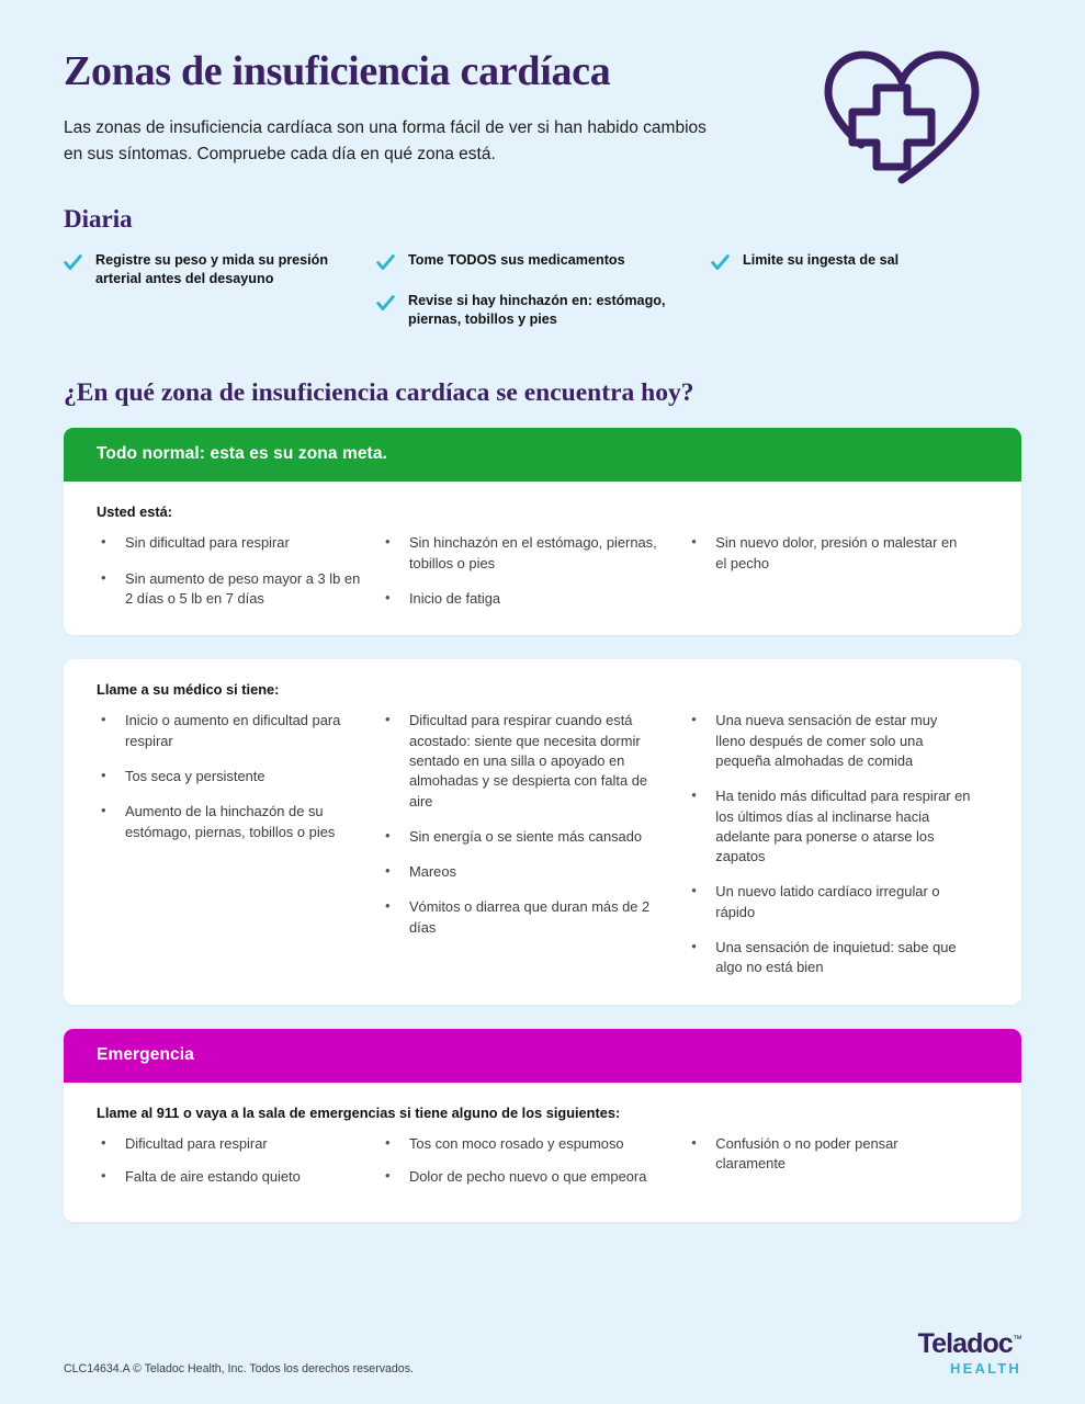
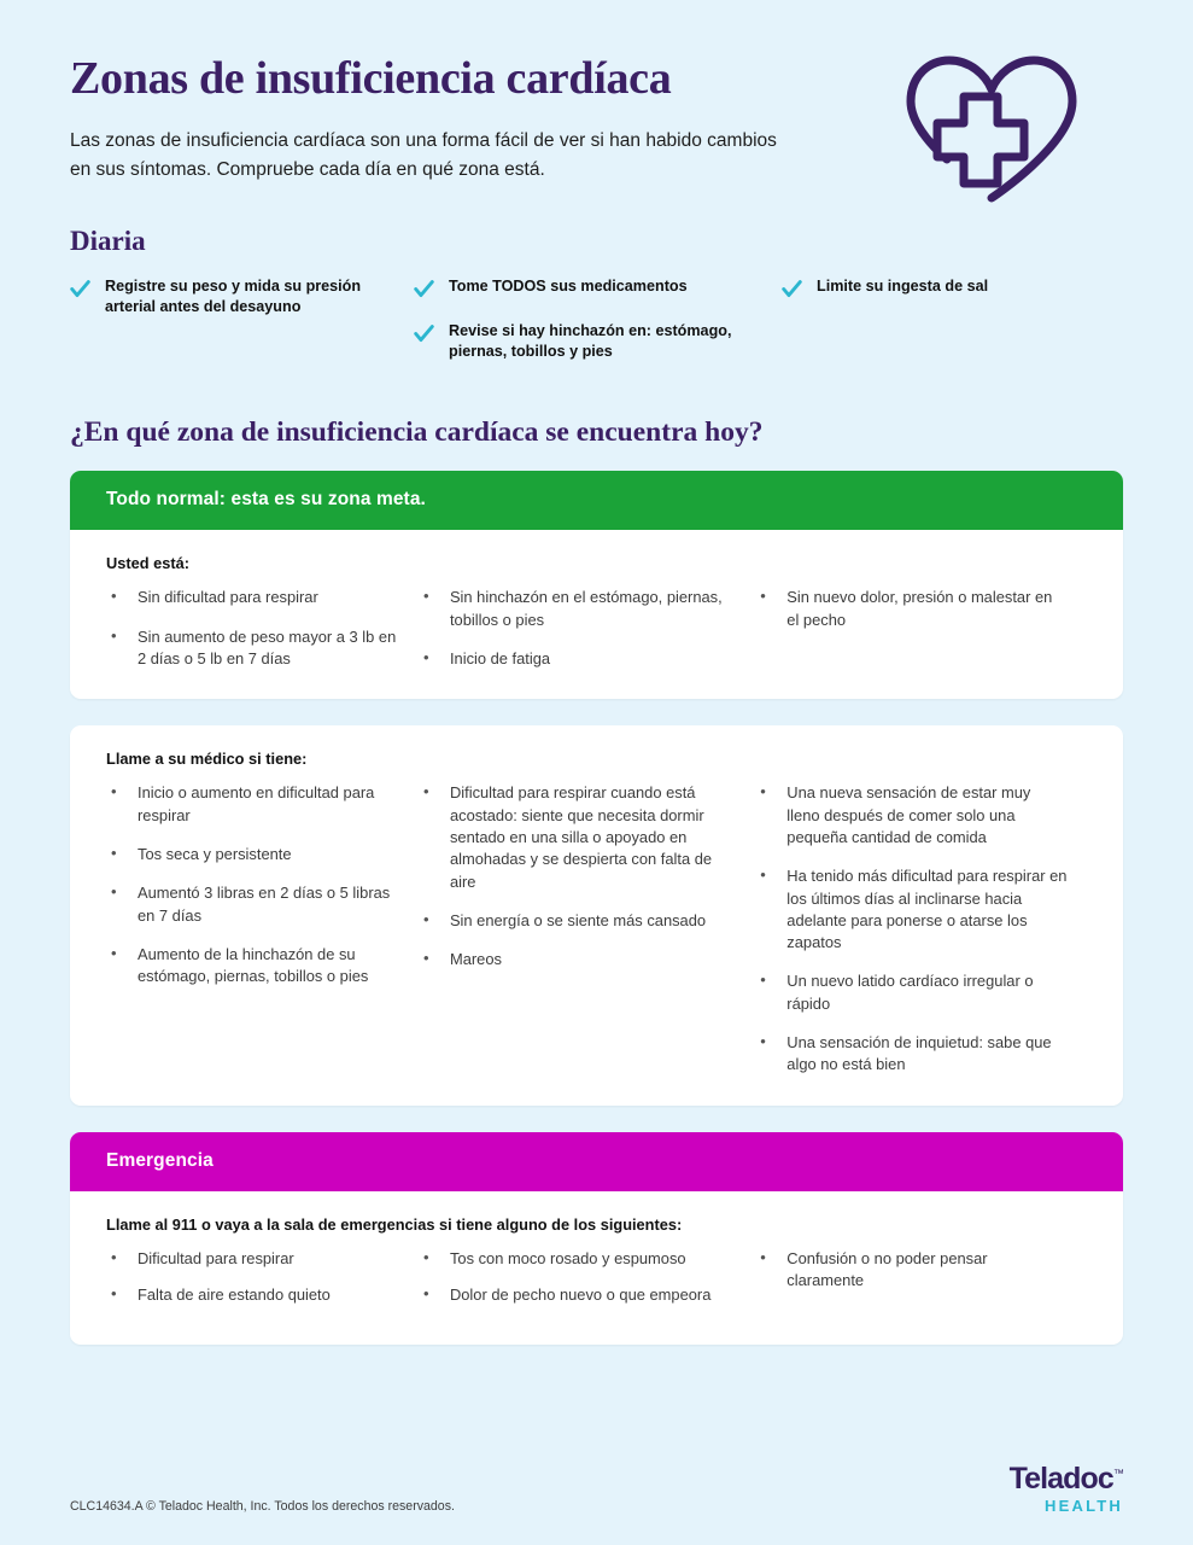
  Zonas de insuficiencia cardíaca
  Las zonas de insuficiencia cardíaca son una forma fácil de ver si han habido cambios en sus síntomas. Compruebe cada día en qué zona está.
  Diaria
  Registre su peso y mida su presión arterial antes del desayuno
  Tome TODOS sus medicamentos
  Revise si hay hinchazón en: estómago, piernas, tobillos y pies
  Limite su ingesta de sal
  ¿En qué zona de insuficiencia cardíaca se encuentra hoy?
  Todo normal: esta es su zona meta.
  Usted está:
  Sin dificultad para respirar
  Sin aumento de peso mayor a 3 lb en 2 días o 5 lb en 7 días
  Sin hinchazón en el estómago, piernas, tobillos o pies
  Inicio de fatiga
  Sin nuevo dolor, presión o malestar en el pecho
  Llame a su médico si tiene:
  Inicio o aumento en dificultad para respirar
  Tos seca y persistente
+ Aumentó 3 libras en 2 días o 5 libras en 7 días
  Aumento de la hinchazón de su estómago, piernas, tobillos o pies
  Dificultad para respirar cuando está acostado: siente que necesita dormir sentado en una silla o apoyado en almohadas y se despierta con falta de aire
  Sin energía o se siente más cansado
  Mareos
- Vómitos o diarrea que duran más de 2 días
- Una nueva sensación de estar muy lleno después de comer solo una pequeña almohadas de comida
+ Una nueva sensación de estar muy lleno después de comer solo una pequeña cantidad de comida
  Ha tenido más dificultad para respirar en los últimos días al inclinarse hacia adelante para ponerse o atarse los zapatos
  Un nuevo latido cardíaco irregular o rápido
  Una sensación de inquietud: sabe que algo no está bien
  Emergencia
  Llame al 911 o vaya a la sala de emergencias si tiene alguno de los siguientes:
  Dificultad para respirar
  Falta de aire estando quieto
  Tos con moco rosado y espumoso
  Dolor de pecho nuevo o que empeora
  Confusión o no poder pensar claramente
  CLC14634.A © Teladoc Health, Inc. Todos los derechos reservados.
  Teladoc™
  HEALTH
